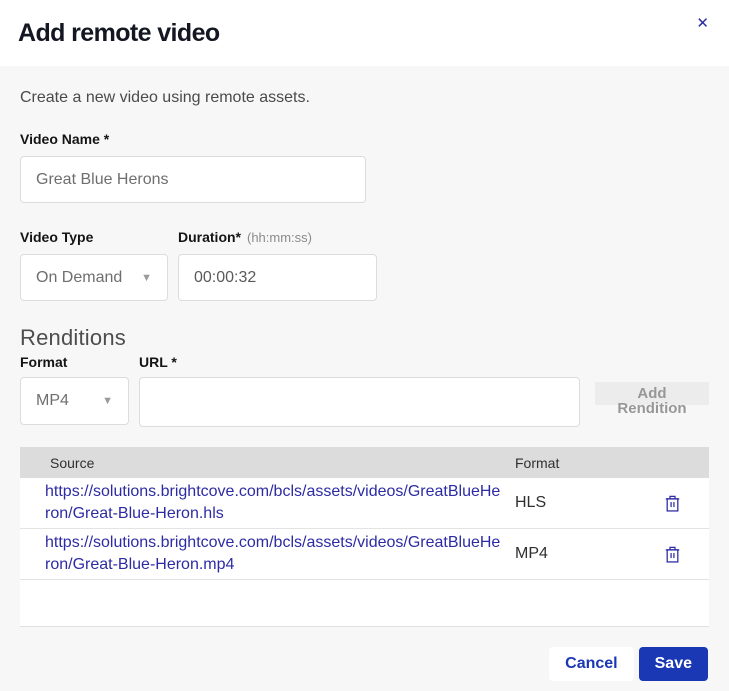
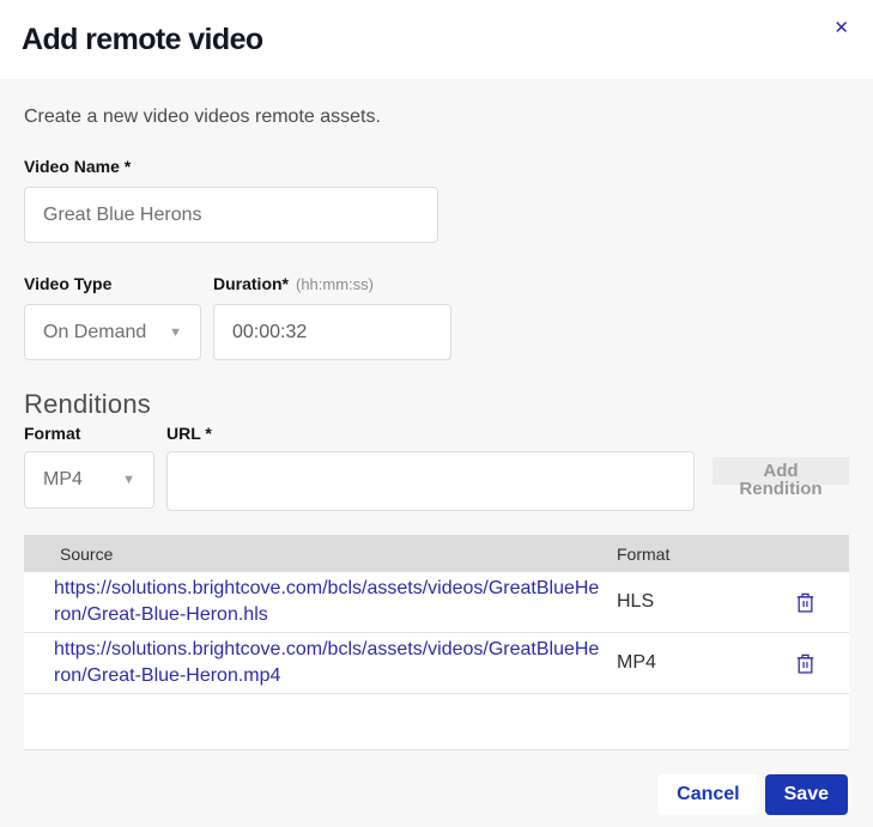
  Add remote video
  ✕
- Create a new video using remote assets.
+ Create a new video videos remote assets.
  Video Name *
  Great Blue Herons
  Video Type
  On Demand
  ▼
  Duration* (hh:mm:ss)
  00:00:32
  Renditions
  Format
  MP4
  ▼
  URL *
  Add Rendition
  Source
  Format
  https://solutions.brightcove.com/bcls/assets/videos/GreatBlueHeron/Great-Blue-Heron.hls
  HLS
  https://solutions.brightcove.com/bcls/assets/videos/GreatBlueHeron/Great-Blue-Heron.mp4
  MP4
  Cancel
  Save
